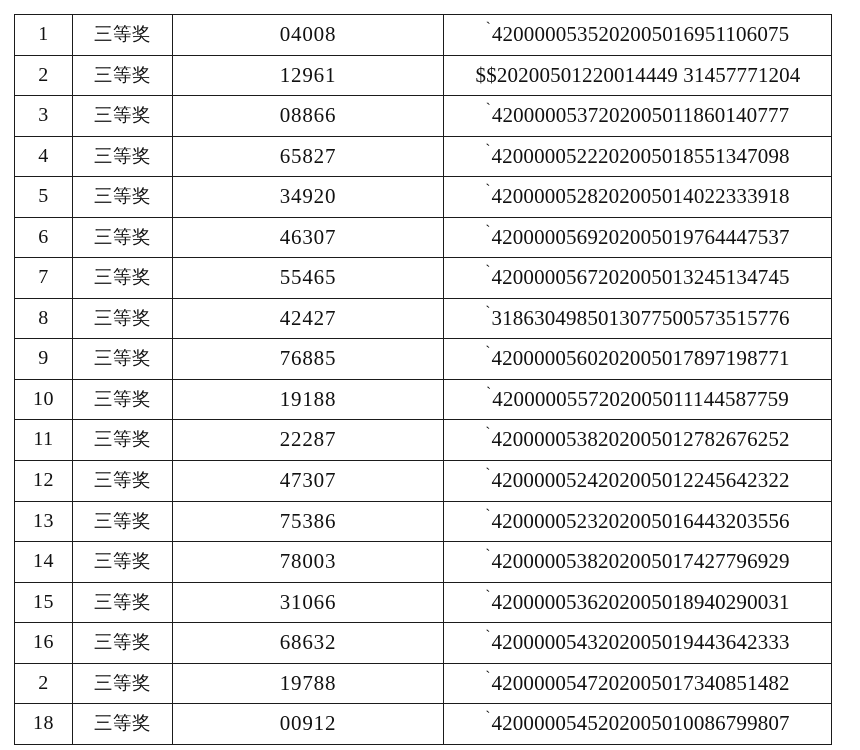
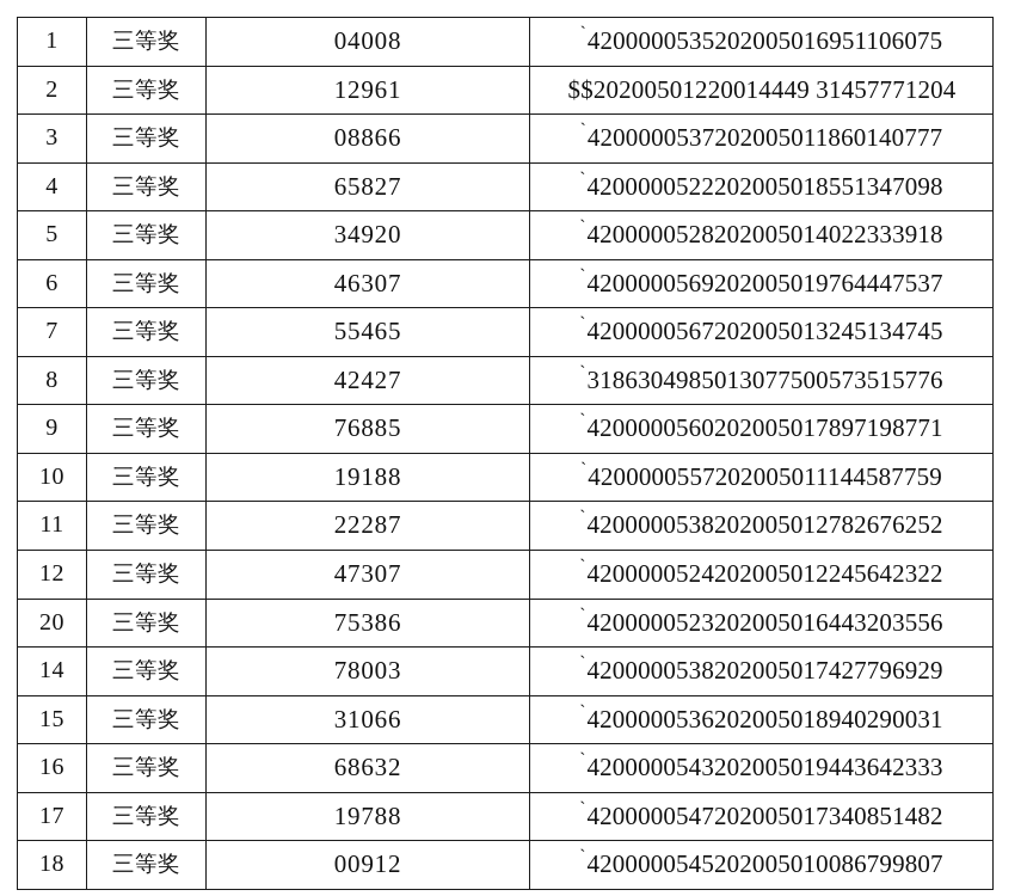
  1	三等奖	04008	`4200000535202005016951106075
  2	三等奖	12961	$$20200501220014449 31457771204
  3	三等奖	08866	`4200000537202005011860140777
  4	三等奖	65827	`4200000522202005018551347098
  5	三等奖	34920	`4200000528202005014022333918
  6	三等奖	46307	`4200000569202005019764447537
  7	三等奖	55465	`4200000567202005013245134745
  8	三等奖	42427	`3186304985013077500573515776
  9	三等奖	76885	`4200000560202005017897198771
  10	三等奖	19188	`4200000557202005011144587759
  11	三等奖	22287	`4200000538202005012782676252
  12	三等奖	47307	`4200000524202005012245642322
- 13	三等奖	75386	`4200000523202005016443203556
+ 20	三等奖	75386	`4200000523202005016443203556
  14	三等奖	78003	`4200000538202005017427796929
  15	三等奖	31066	`4200000536202005018940290031
  16	三等奖	68632	`4200000543202005019443642333
- 2	三等奖	19788	`4200000547202005017340851482
+ 17	三等奖	19788	`4200000547202005017340851482
  18	三等奖	00912	`4200000545202005010086799807
